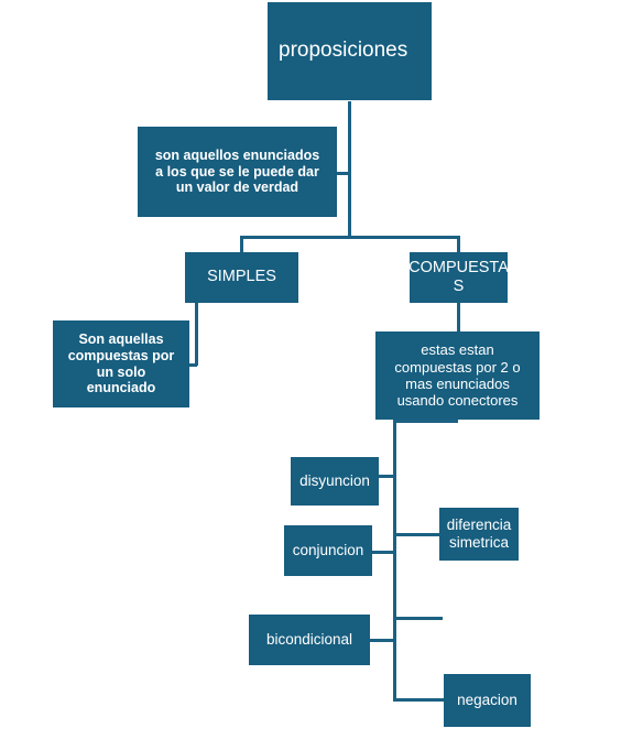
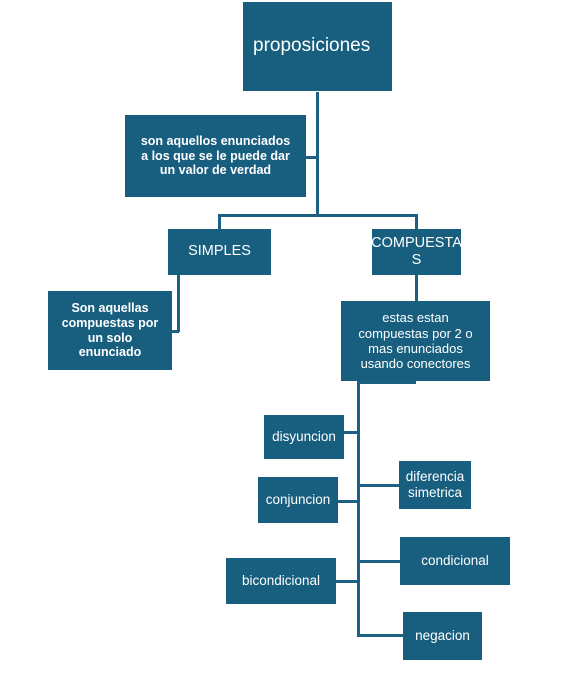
  proposiciones
  son aquellos enunciados
  a los que se le puede dar
  un valor de verdad
  SIMPLES
  COMPUESTA
  S
  Son aquellas
  compuestas por
  un solo
  enunciado
  estas estan
  compuestas por 2 o
  mas enunciados
  usando conectores
  disyuncion
  conjuncion
  diferencia
  simetrica
+ condicional
  bicondicional
  negacion
